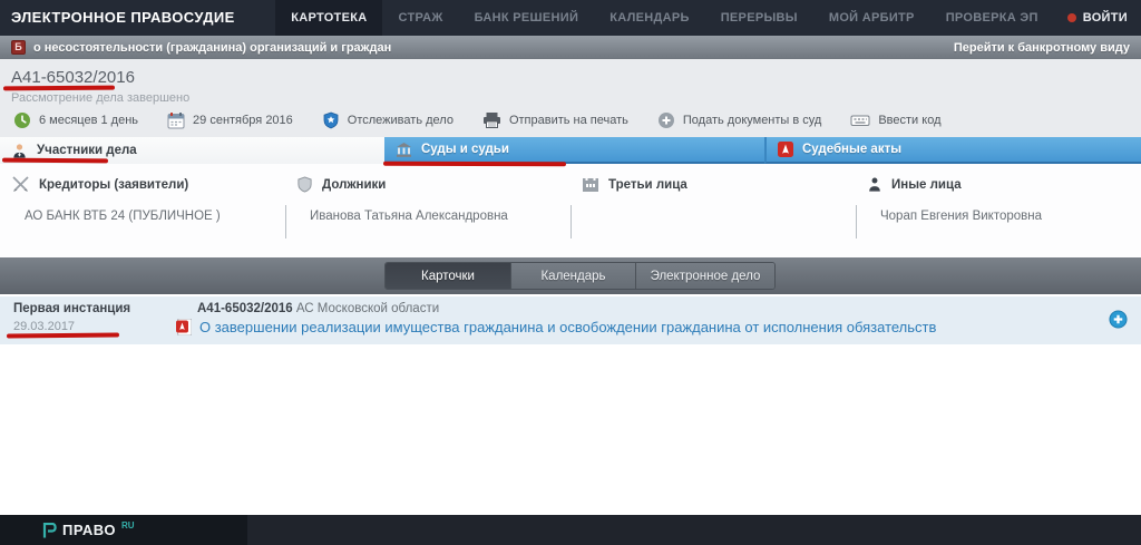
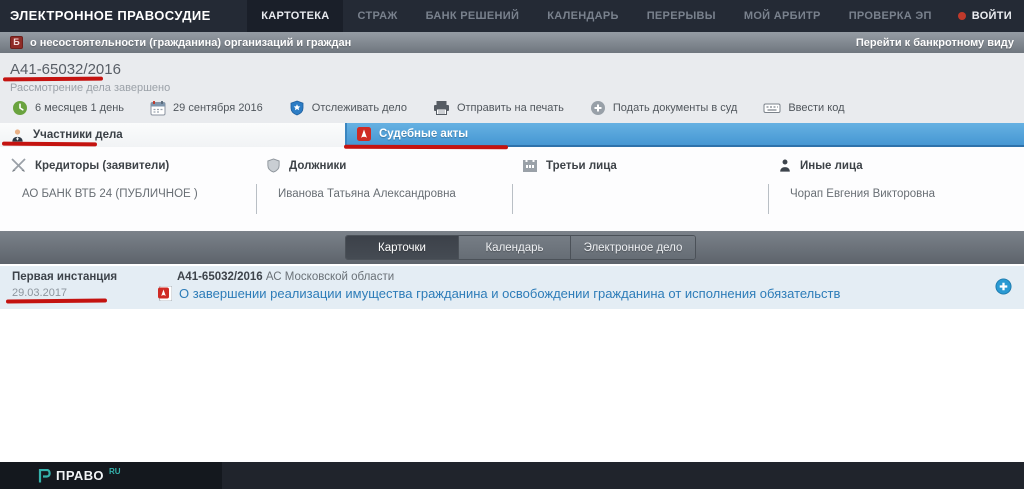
  ЭЛЕКТРОННОЕ ПРАВОСУДИЕ
  КАРТОТЕКА
  СТРАЖ
  БАНК РЕШЕНИЙ
  КАЛЕНДАРЬ
  ПЕРЕРЫВЫ
  МОЙ АРБИТР
  ПРОВЕРКА ЭП
  ВОЙТИ
  Б
  о несостоятельности (гражданина) организаций и граждан
  Перейти к банкротному виду
  А41-65032/2016
  Рассмотрение дела завершено
  6 месяцев 1 день
  29 сентября 2016
  Отслеживать дело
  Отправить на печать
  Подать документы в суд
  Ввести код
  Участники дела
- Суды и судьи
  Судебные акты
  Кредиторы (заявители)
  АО БАНК ВТБ 24 (ПУБЛИЧНОЕ )
  Должники
  Иванова Татьяна Александровна
  Третьи лица
  Иные лица
  Чорап Евгения Викторовна
  Карточки
  Календарь
  Электронное дело
  Первая инстанция
  29.03.2017
  А41-65032/2016 АС Московской области
  О завершении реализации имущества гражданина и освобождении гражданина от исполнения обязательств
  ПРАВО
  RU
